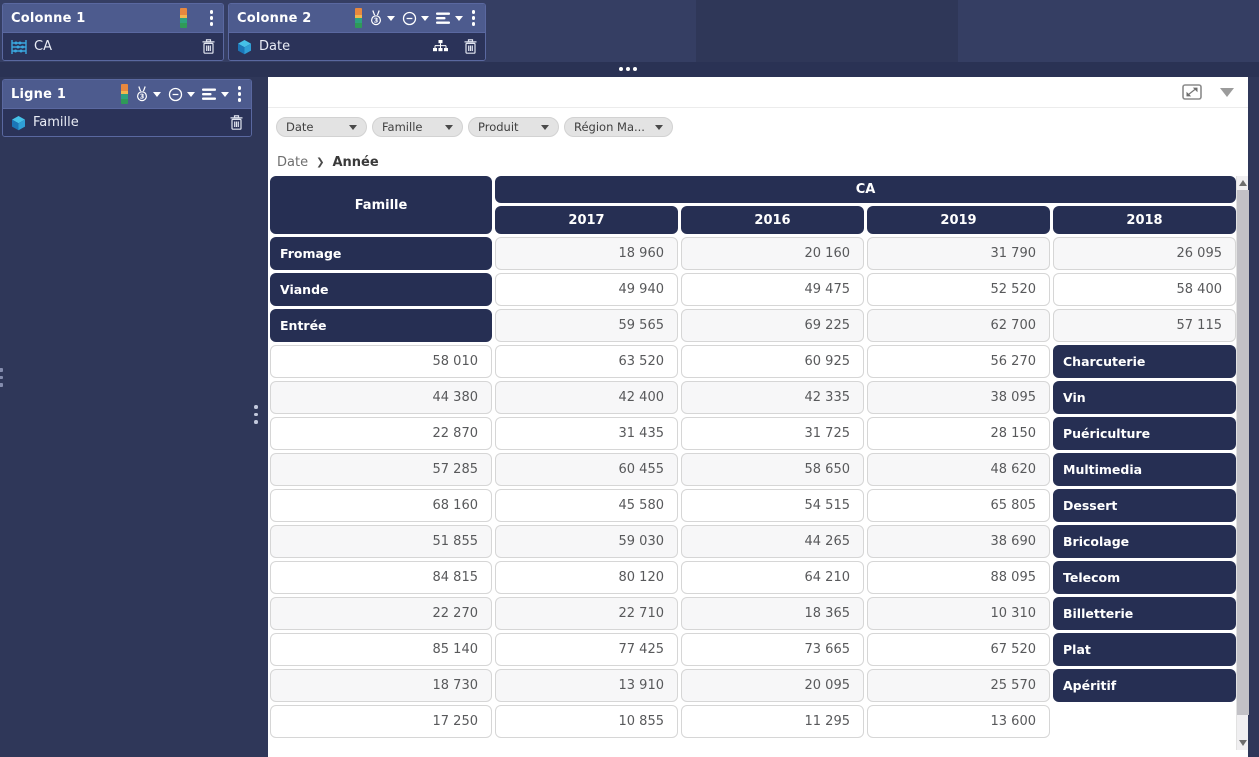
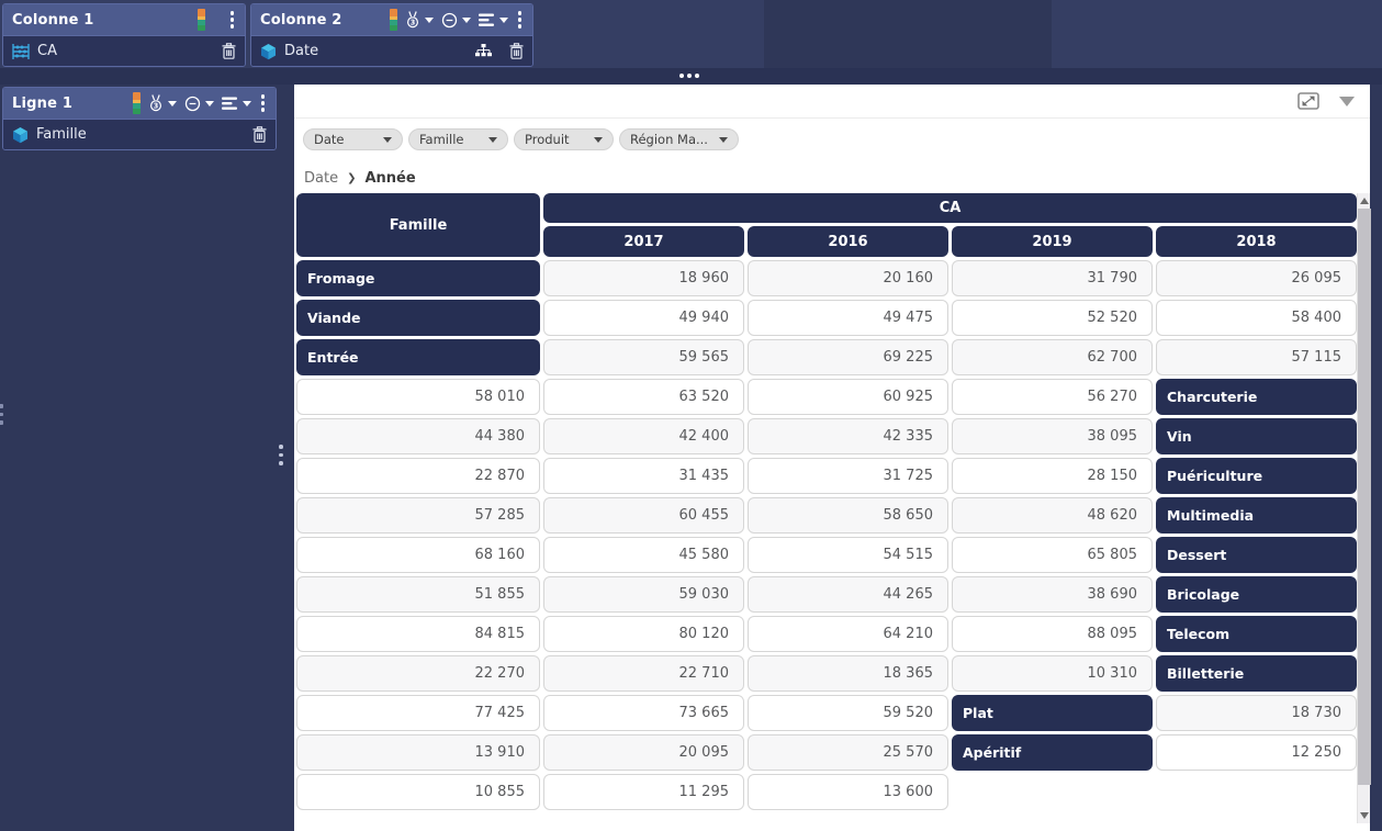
  Colonne 1
  CA
  Colonne 2
  3
  Date
  Ligne 1
  3
  Famille
  Date
  Famille
  Produit
  Région Ma...
  Date
  ❯
  Année
  Famille
  CA
  2017
  2016
  2019
  2018
  Fromage
  18 960
  20 160
  31 790
  26 095
  Viande
  49 940
  49 475
  52 520
  58 400
  Entrée
  59 565
  69 225
  62 700
  57 115
  58 010
  63 520
  60 925
  56 270
  Charcuterie
  44 380
  42 400
  42 335
  38 095
  Vin
  22 870
  31 435
  31 725
  28 150
  Puériculture
  57 285
  60 455
  58 650
  48 620
  Multimedia
  68 160
  45 580
  54 515
  65 805
  Dessert
  51 855
  59 030
  44 265
  38 690
  Bricolage
  84 815
  80 120
  64 210
  88 095
  Telecom
  22 270
  22 710
  18 365
  10 310
  Billetterie
- 85 140
  77 425
  73 665
- 67 520
+ 59 520
  Plat
  18 730
  13 910
  20 095
  25 570
  Apéritif
- 17 250
+ 12 250
  10 855
  11 295
  13 600
